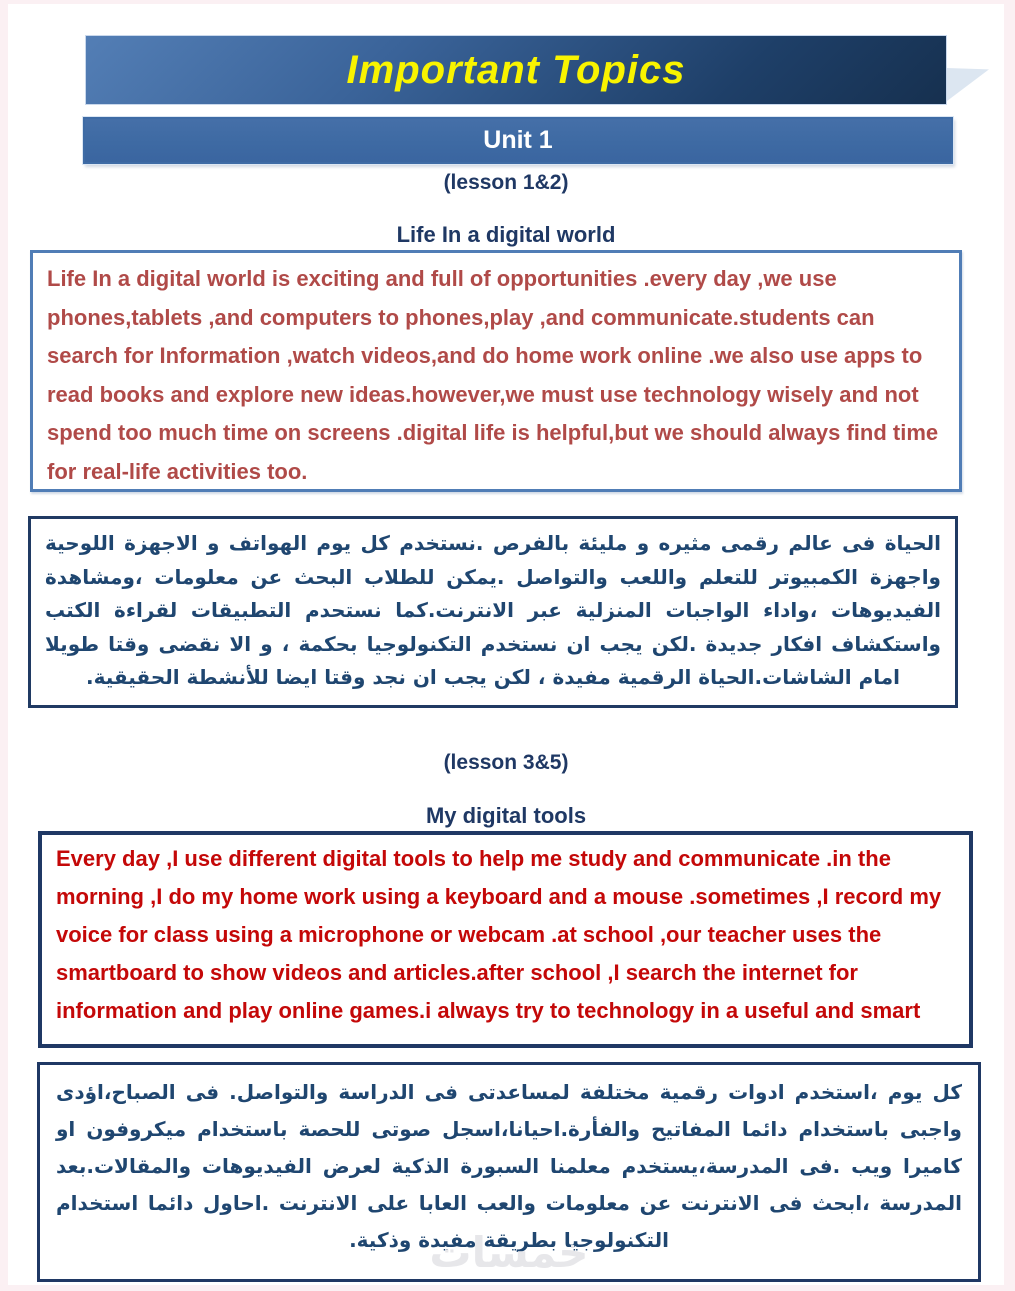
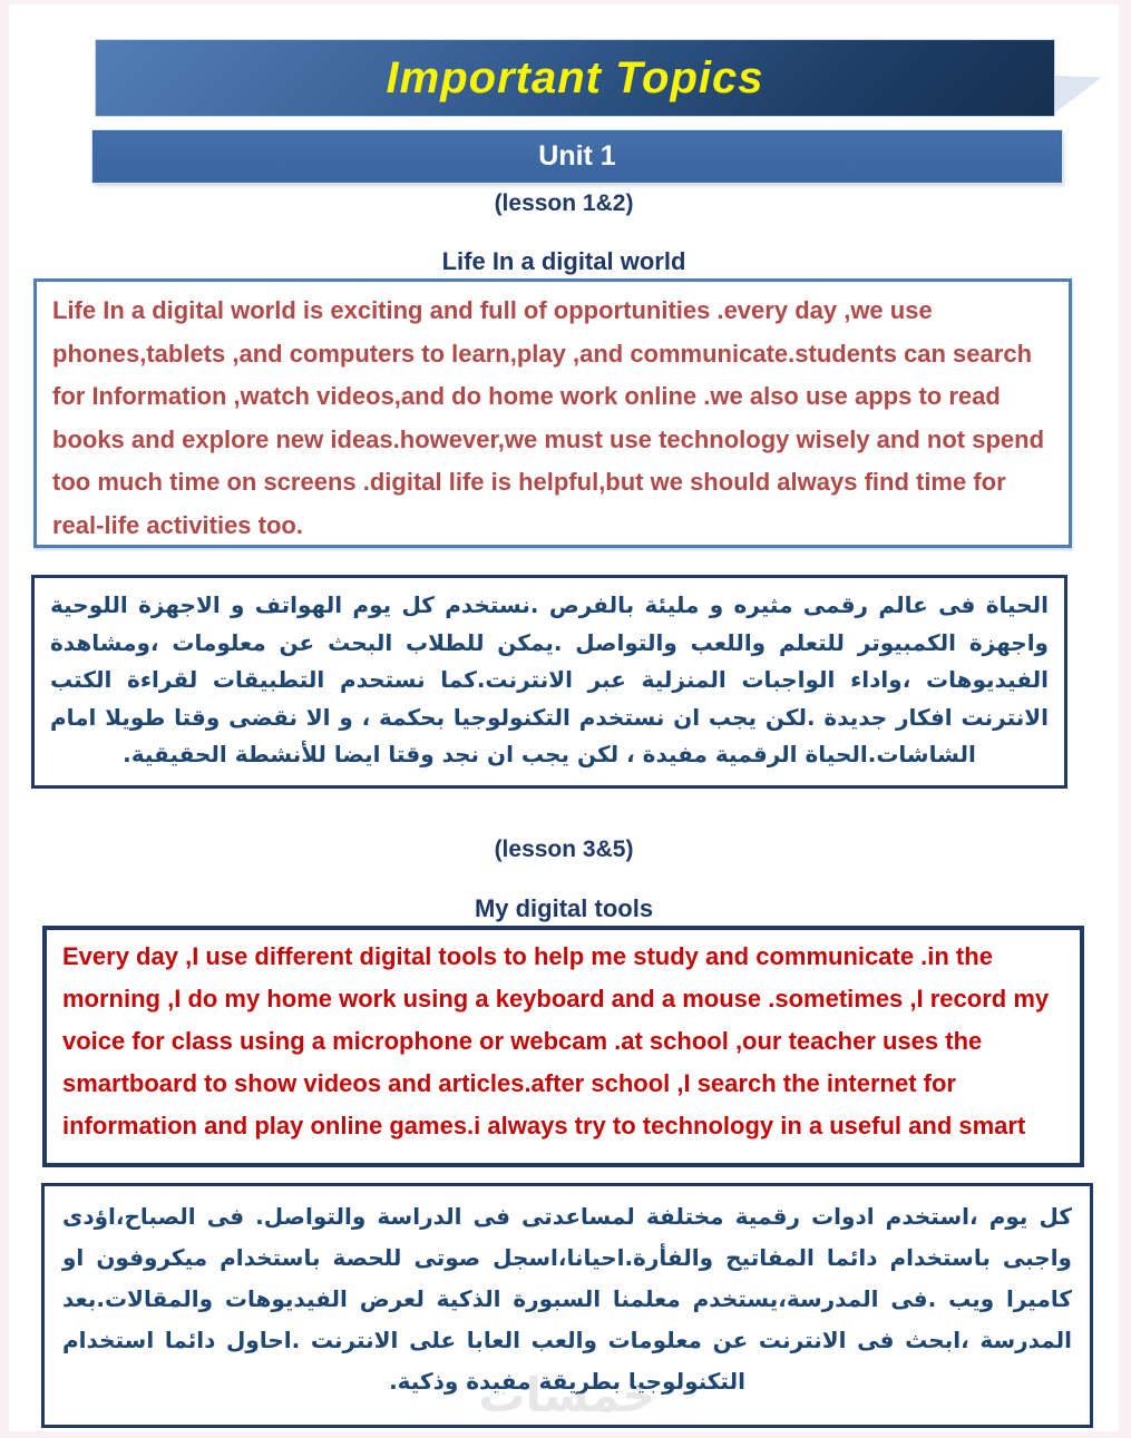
  Important Topics
  Unit 1
  (lesson 1&2)
  Life In a digital world
- Life In a digital world is exciting and full of opportunities .every day ,we use phones,tablets ,and computers to phones,play ,and communicate.students can search for Information ,watch videos,and do home work online .we also use apps to read books and explore new ideas.however,we must use technology wisely and not spend too much time on screens .digital life is helpful,but we should always find time for real-life activities too.
+ Life In a digital world is exciting and full of opportunities .every day ,we use phones,tablets ,and computers to learn,play ,and communicate.students can search for Information ,watch videos,and do home work online .we also use apps to read books and explore new ideas.however,we must use technology wisely and not spend too much time on screens .digital life is helpful,but we should always find time for real-life activities too.
- الحياة فى عالم رقمى مثيره و مليئة بالفرص .نستخدم كل يوم الهواتف و الاجهزة اللوحية واجهزة الكمبيوتر للتعلم واللعب والتواصل .يمكن للطلاب البحث عن معلومات ،ومشاهدة الفيديوهات ،واداء الواجبات المنزلية عبر الانترنت.كما نستحدم التطبيقات لقراءة الكتب واستكشاف افكار جديدة .لكن يجب ان نستخدم التكنولوجيا بحكمة ، و الا نقضى وقتا طويلا امام الشاشات.الحياة الرقمية مفيدة ، لكن يجب ان نجد وقتا ايضا للأنشطة الحقيقية.
+ الحياة فى عالم رقمى مثيره و مليئة بالفرص .نستخدم كل يوم الهواتف و الاجهزة اللوحية واجهزة الكمبيوتر للتعلم واللعب والتواصل .يمكن للطلاب البحث عن معلومات ،ومشاهدة الفيديوهات ،واداء الواجبات المنزلية عبر الانترنت.كما نستحدم التطبيقات لقراءة الكتب الانترنت افكار جديدة .لكن يجب ان نستخدم التكنولوجيا بحكمة ، و الا نقضى وقتا طويلا امام الشاشات.الحياة الرقمية مفيدة ، لكن يجب ان نجد وقتا ايضا للأنشطة الحقيقية.
  (lesson 3&5)
  My digital tools
  Every day ,I use different digital tools to help me study and communicate .in the morning ,I do my home work using a keyboard and a mouse .sometimes ,I record my voice for class using a microphone or webcam .at school ,our teacher uses the smartboard to show videos and articles.after school ,I search the internet for information and play online games.i always try to technology in a useful and smart
  كل يوم ،استخدم ادوات رقمية مختلفة لمساعدتى فى الدراسة والتواصل. فى الصباح،اؤدى واجبى باستخدام دائما المفاتيح والفأرة.احيانا،اسجل صوتى للحصة باستخدام ميكروفون او كاميرا ويب .فى المدرسة،يستخدم معلمنا السبورة الذكية لعرض الفيديوهات والمقالات.بعد المدرسة ،ابحث فى الانترنت عن معلومات والعب العابا على الانترنت .احاول دائما استخدام التكنولوجيا بطريقة مفيدة وذكية.
  خمسات
